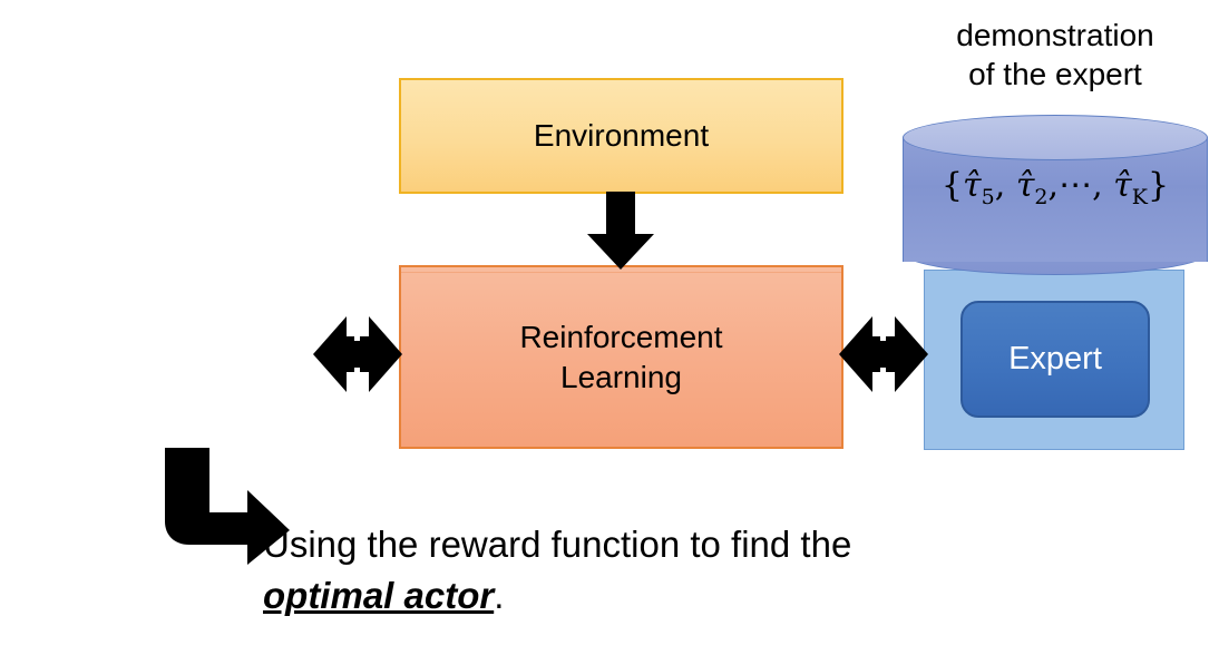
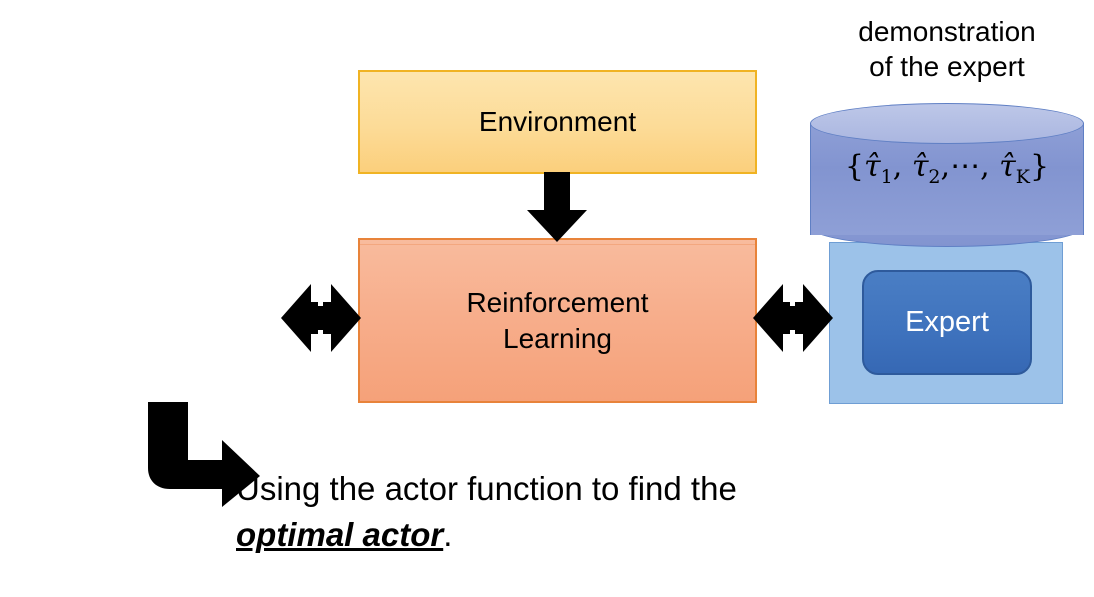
  demonstration
  of the expert
- {τ̂5, τ̂2,⋯, τ̂K}
+ {τ̂1, τ̂2,⋯, τ̂K}
  Expert
  Environment
  Reinforcement
  Learning
- Using the reward function to find the
+ Using the actor function to find the
  optimal actor.
